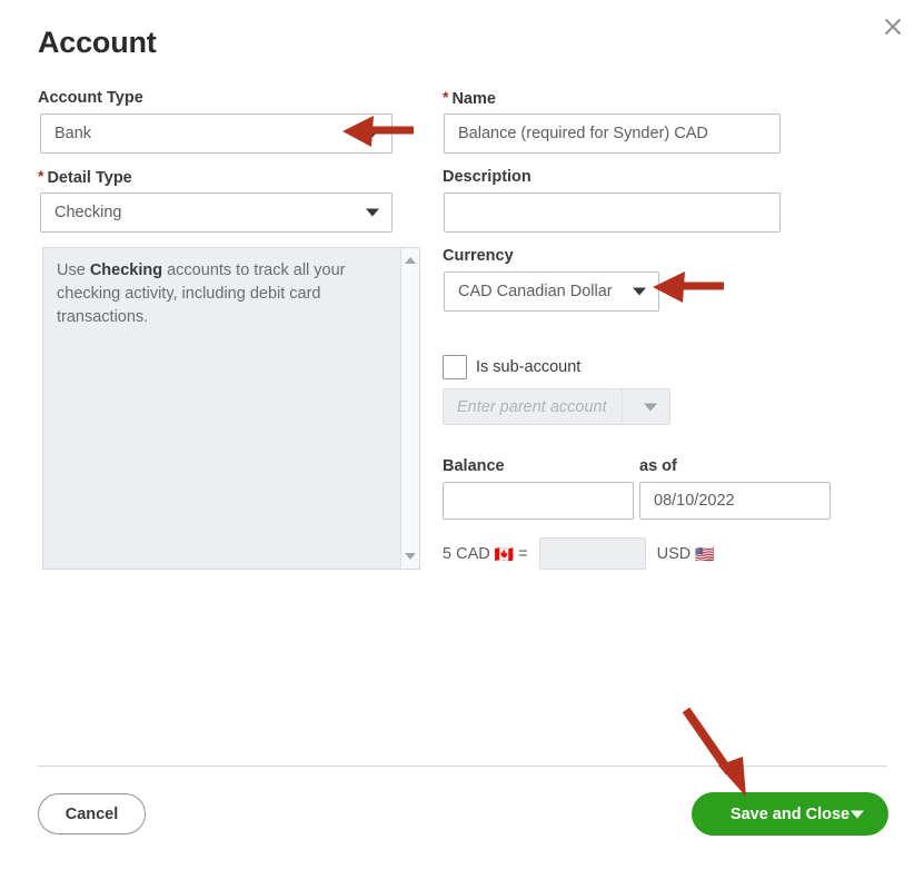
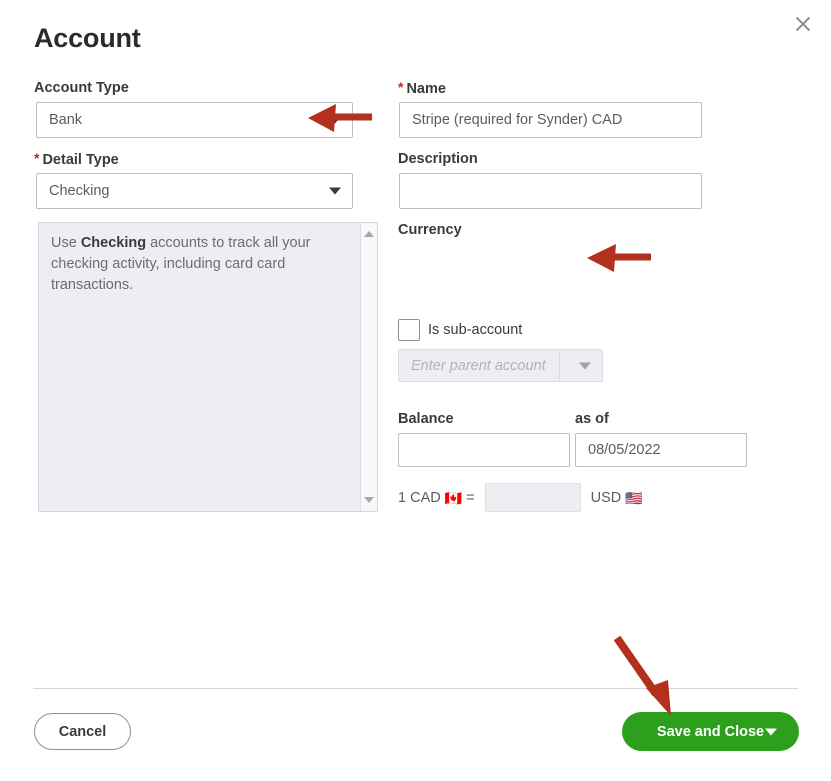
  Account
  Account Type
  Bank
  * Detail Type
  Checking
- Use Checking accounts to track all your checking activity, including debit card transactions.
+ Use Checking accounts to track all your checking activity, including card card transactions.
  * Name
- Balance (required for Synder) CAD
+ Stripe (required for Synder) CAD
  Description
  Currency
- CAD Canadian Dollar
  Is sub-account
  Enter parent account
  Balance
  as of
- 08/10/2022
+ 08/05/2022
- 5 CAD
+ 1 CAD
  🇨🇦
  =
  USD
  🇺🇸
  Cancel
  Save and Close
